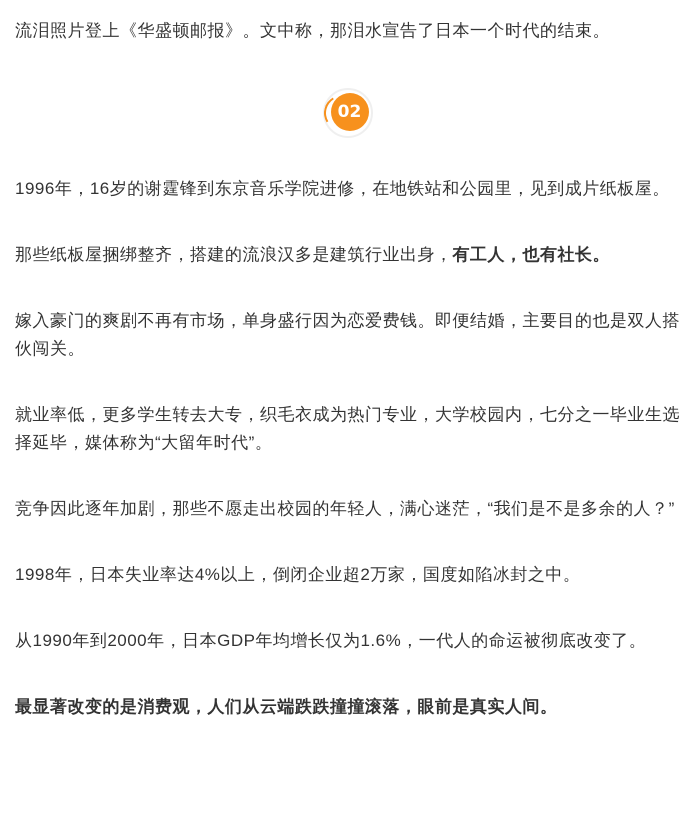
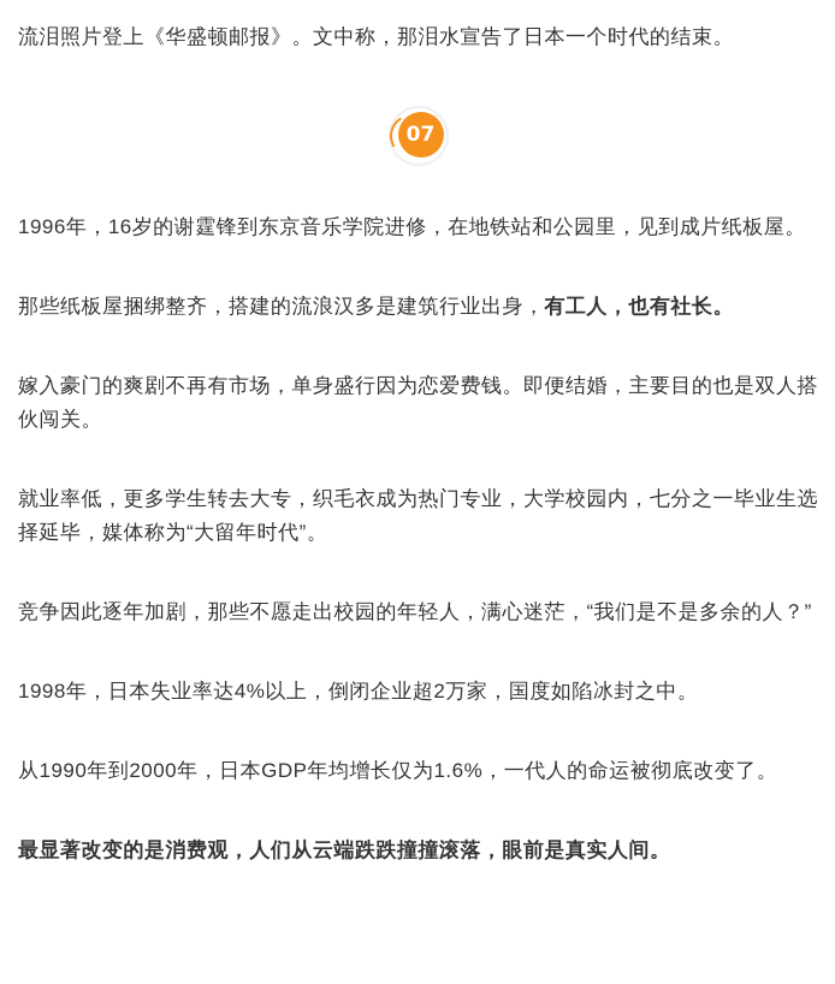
  流泪照片登上《华盛顿邮报》。文中称，那泪水宣告了日本一个时代的结束。
- 02
+ 07
  1996年，16岁的谢霆锋到东京音乐学院进修，在地铁站和公园里，见到成片纸板屋。
  那些纸板屋捆绑整齐，搭建的流浪汉多是建筑行业出身，有工人，也有社长。
  嫁入豪门的爽剧不再有市场，单身盛行因为恋爱费钱。即便结婚，主要目的也是双人搭伙闯关。
  就业率低，更多学生转去大专，织毛衣成为热门专业，大学校园内，七分之一毕业生选择延毕，媒体称为“大留年时代”。
  竞争因此逐年加剧，那些不愿走出校园的年轻人，满心迷茫，“我们是不是多余的人？”
  1998年，日本失业率达4%以上，倒闭企业超2万家，国度如陷冰封之中。
  从1990年到2000年，日本GDP年均增长仅为1.6%，一代人的命运被彻底改变了。
  最显著改变的是消费观，人们从云端跌跌撞撞滚落，眼前是真实人间。
